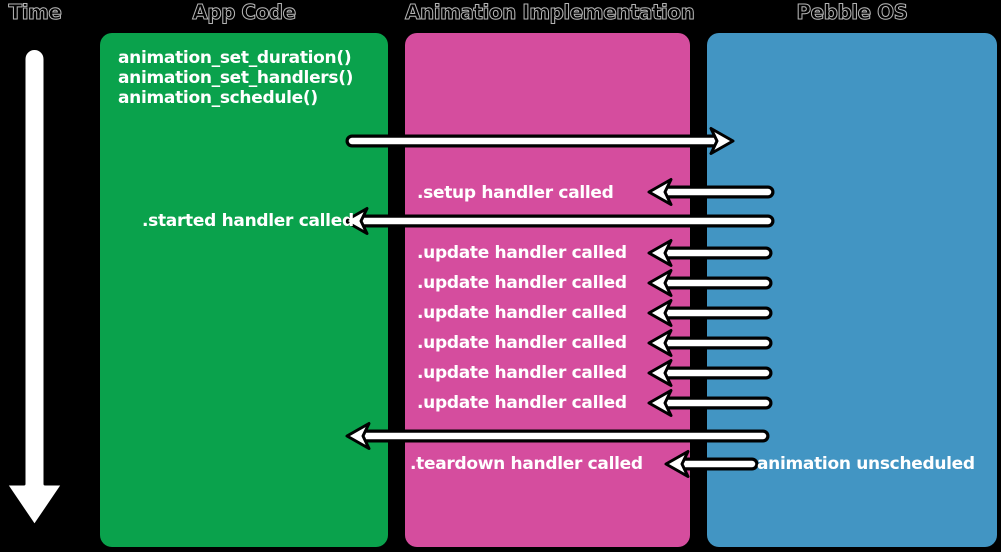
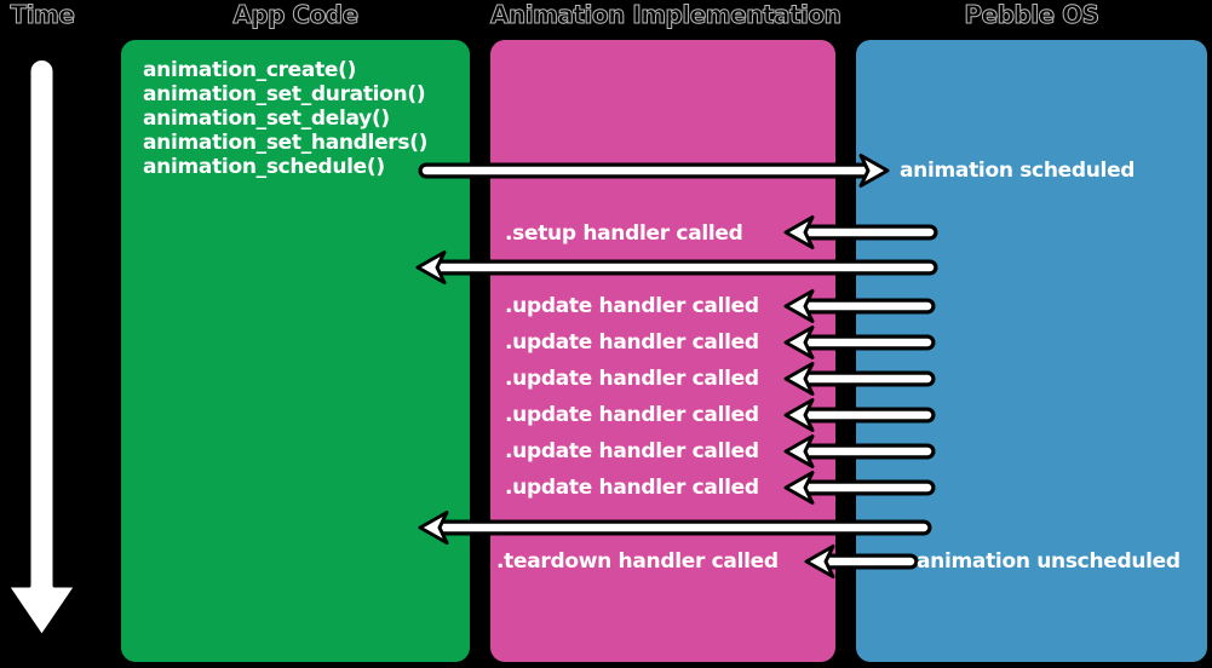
  Time
  App Code
  Animation Implementation
  Pebble OS
+ animation_create()
  animation_set_duration()
+ animation_set_delay()
  animation_set_handlers()
  animation_schedule()
+ animation scheduled
  .setup handler called
- .started handler called
  .update handler called
  .update handler called
  .update handler called
  .update handler called
  .update handler called
  .update handler called
  .teardown handler called
  animation unscheduled
